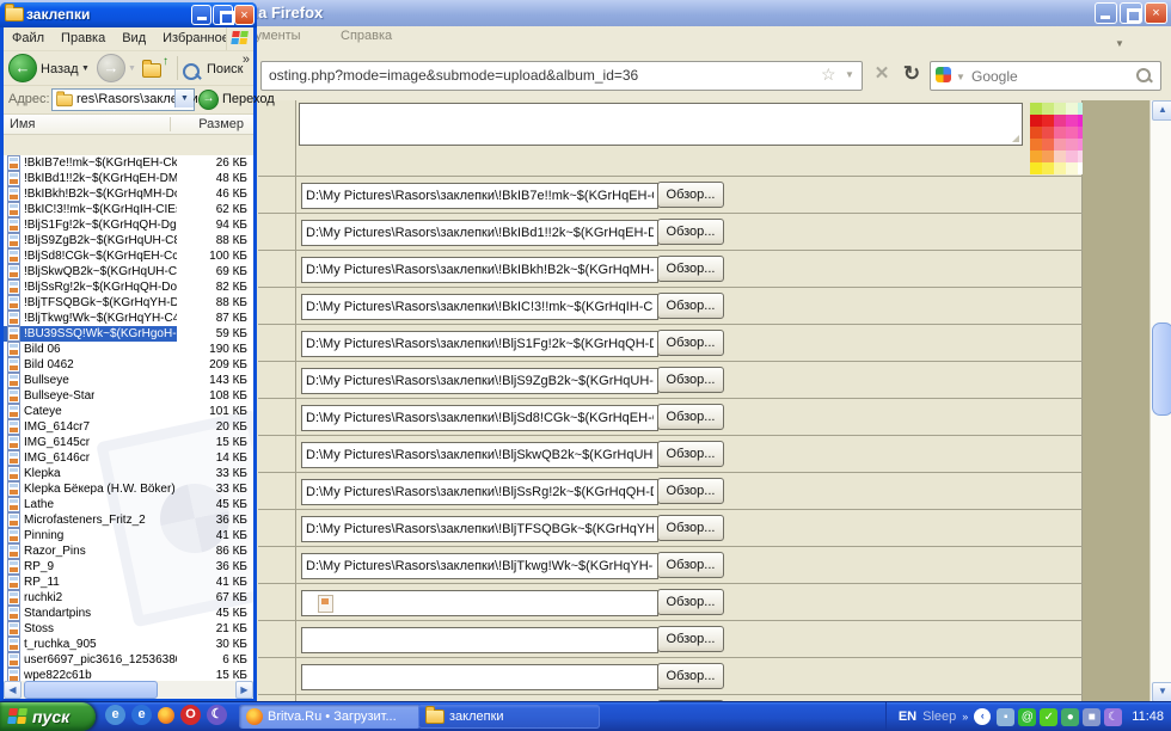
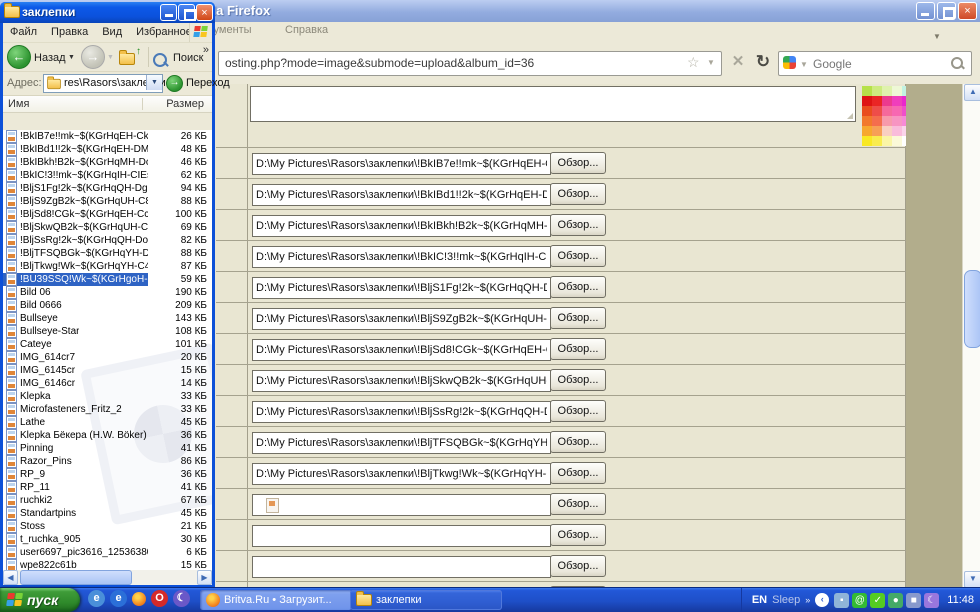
  ×
  Справка
  ▼
  osting.php?mode=image&submode=upload&album_id=36
  ☆
  ▼
  ✕
  ↻
  ▼
  Google
  D:\My Pictures\Rasors\заклепки\!BkIB7e!!mk~$(KGrHqEH-
  Обзор...
  D:\My Pictures\Rasors\заклепки\!BkIBd1!!2k~$(KGrHqEH-D
  Обзор...
  D:\My Pictures\Rasors\заклепки\!BkIBkh!B2k~$(KGrHqMH-
  Обзор...
  D:\My Pictures\Rasors\заклепки\!BkIC!3!!mk~$(KGrHqIH-C
  Обзор...
  D:\My Pictures\Rasors\заклепки\!BljS1Fg!2k~$(KGrHqQH-
  Обзор...
  D:\My Pictures\Rasors\заклепки\!BljS9ZgB2k~$(KGrHqUH-
  Обзор...
  D:\My Pictures\Rasors\заклепки\!BljSd8!CGk~$(KGrHqEH-
  Обзор...
  D:\My Pictures\Rasors\заклепки\!BljSkwQB2k~$(KGrHqUH
  Обзор...
  D:\My Pictures\Rasors\заклепки\!BljSsRg!2k~$(KGrHqQH-
  Обзор...
  D:\My Pictures\Rasors\заклепки\!BljTFSQBGk~$(KGrHqYH
  Обзор...
  D:\My Pictures\Rasors\заклепки\!BljTkwg!Wk~$(KGrHqYH-
  Обзор...
  Обзор...
  Обзор...
  Обзор...
  ▲
  ▼
  заклепки
  ×
  Файл Правка Вид Избранно
  ←
  Назад
  →
  ↑
  Поиск
  »
  Адрес:
  res\Rasors\закли
  →
  Переход
  Имя
  Размер
  !BkIB7e!!mk~$(KGrHqEH-Ck
  26 КБ
  !BkIBd1!!2k~$(KGrHqEH-DM
  48 КБ
  !BkIBkh!B2k~$(KGrHqMH-D
  46 КБ
  !BkIC!3!!mk~$(KGrHqIH-CIE
  62 КБ
  !BljS1Fg!2k~$(KGrHqQH-Dg
  94 КБ
  !BljS9ZgB2k~$(KGrHqUH-C
  88 КБ
  !BljSd8!CGk~$(KGrHqEH-Cc
  100 КБ
  !BljSkwQB2k~$(KGrHqUH-C
  69 КБ
  !BljSsRg!2k~$(KGrHqQH-Do
  82 КБ
  !BljTFSQBGk~$(KGrHqYH-D
  88 КБ
  !BljTkwg!Wk~$(KGrHqYH-C4
  87 КБ
  !BU39SSQ!Wk~$(KGrHgoH-
  59 КБ
  Bild 06
  190 КБ
- Bild 0462
+ Bild 0666
  209 КБ
  Bullseye
  143 КБ
  Bullseye-Star
  108 КБ
  Cateye
  101 КБ
  IMG_614cr7
  20 КБ
  IMG_6145cr
  15 КБ
  IMG_6146cr
  14 КБ
  Klepka
  33 КБ
- Klepka Бёкера (H.W. Böker)
+ Microfasteners_Fritz_2
  33 КБ
  Lathe
  45 КБ
- Microfasteners_Fritz_2
+ Klepka Бёкера (H.W. Böker)
  36 КБ
  Pinning
  41 КБ
  Razor_Pins
  86 КБ
  RP_9
  36 КБ
  RP_11
  41 КБ
  ruchki2
  67 КБ
  Standartpins
  45 КБ
  Stoss
  21 КБ
  t_ruchka_905
  30 КБ
  user6697_pic3616_1253638
  6 КБ
  wpe822c61b
  15 КБ
  ◀
  ▶
  пуск
  e
  e
  O
  ☾
  Britva.Ru • Загрузит...
  заклепки
  EN
  Sleep
  »
  ‹
  ▪
  @
  ✓
  ●
  ■
  ☾
  11:48
